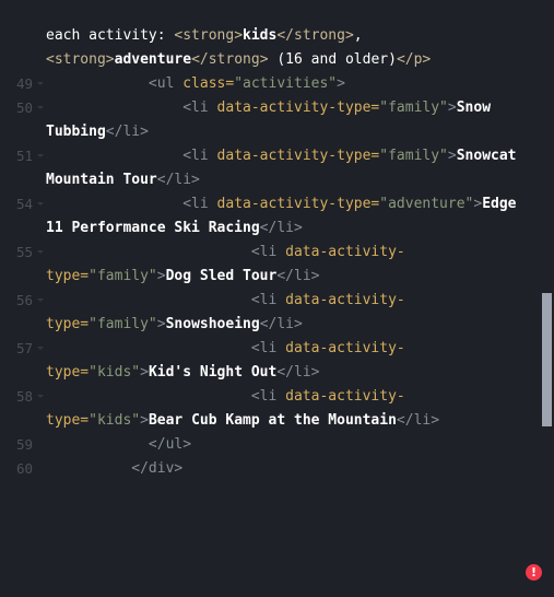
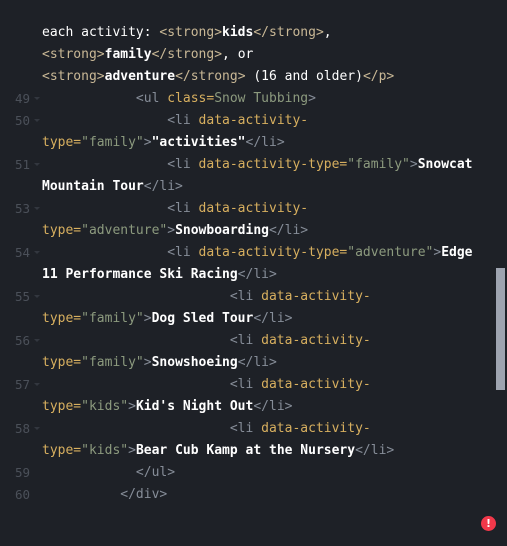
  each activity: <strong>kids</strong>,
+ <strong>family</strong>, or
  <strong>adventure</strong> (16 and older)</p>
  49
- <ul class="activities">
+ <ul class=Snow Tubbing>
  50
- <li data-activity-type="family">Snow Tubbing</li>
+ <li data-activity-type="family">"activities"</li>
  51
  <li data-activity-type="family">Snowcat Mountain Tour</li>
+ 53
+ <li data-activity-type="adventure">Snowboarding</li>
  54
  <li data-activity-type="adventure">Edge 11 Performance Ski Racing</li>
  55
  <li data-activity-type="family">Dog Sled Tour</li>
  56
  <li data-activity-type="family">Snowshoeing</li>
  57
  <li data-activity-type="kids">Kid's Night Out</li>
  58
- <li data-activity-type="kids">Bear Cub Kamp at the Mountain</li>
+ <li data-activity-type="kids">Bear Cub Kamp at the Nursery</li>
  59
  </ul>
  60
  </div>
  !
